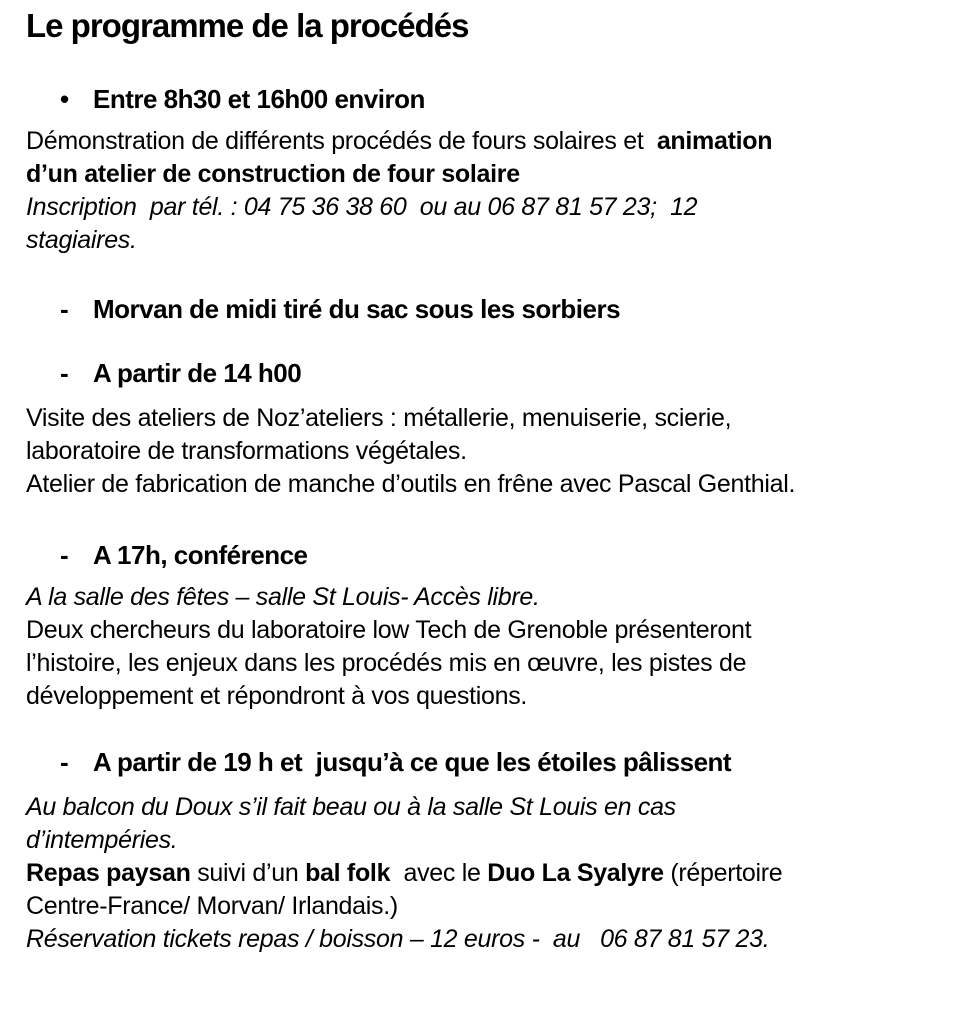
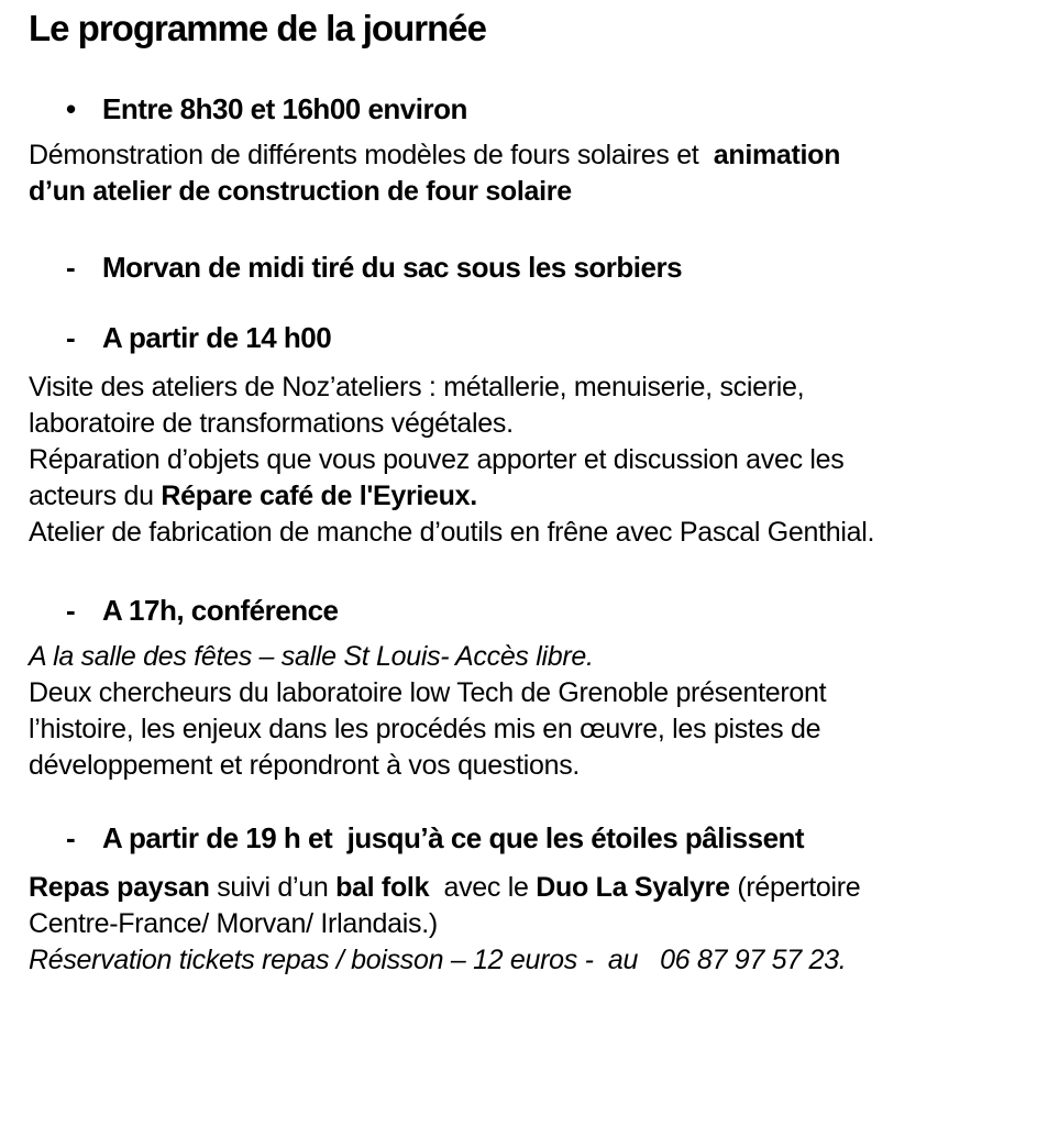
- Le programme de la procédés
+ Le programme de la journée
  • Entre 8h30 et 16h00 environ
- Démonstration de différents procédés de fours solaires et animation
+ Démonstration de différents modèles de fours solaires et animation
  d’un atelier de construction de four solaire
- Inscription par tél. : 04 75 36 38 60 ou au 06 87 81 57 23; 12
- stagiaires.
  - Morvan de midi tiré du sac sous les sorbiers
  - A partir de 14 h00
  Visite des ateliers de Noz’ateliers : métallerie, menuiserie, scierie,
  laboratoire de transformations végétales.
+ Réparation d’objets que vous pouvez apporter et discussion avec les
+ acteurs du Répare café de l'Eyrieux.
  Atelier de fabrication de manche d’outils en frêne avec Pascal Genthial.
  - A 17h, conférence
  A la salle des fêtes – salle St Louis- Accès libre.
  Deux chercheurs du laboratoire low Tech de Grenoble présenteront
  l’histoire, les enjeux dans les procédés mis en œuvre, les pistes de
  développement et répondront à vos questions.
  - A partir de 19 h et jusqu’à ce que les étoiles pâlissent
- Au balcon du Doux s’il fait beau ou à la salle St Louis en cas
- d’intempéries.
  Repas paysan suivi d’un bal folk avec le Duo La Syalyre (répertoire
  Centre-France/ Morvan/ Irlandais.)
- Réservation tickets repas / boisson – 12 euros - au 06 87 81 57 23.
+ Réservation tickets repas / boisson – 12 euros - au 06 87 97 57 23.
